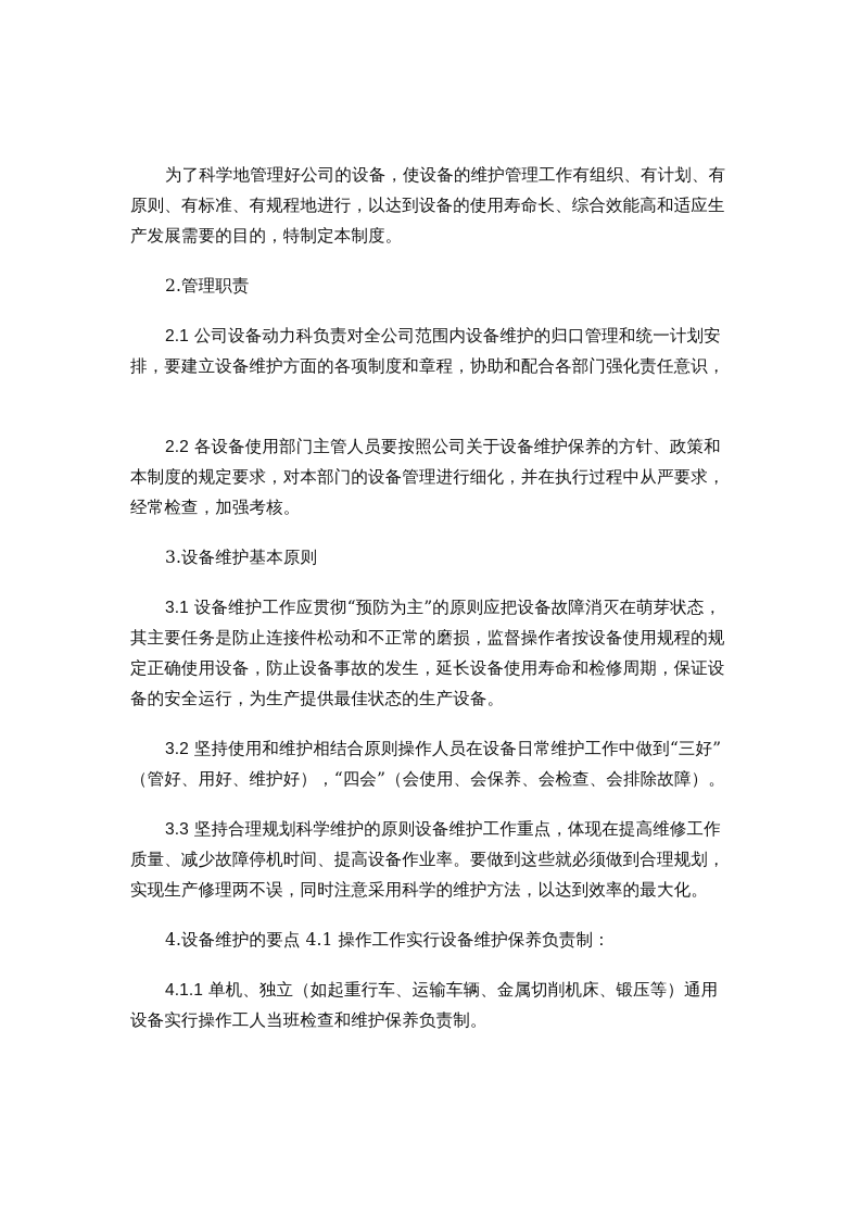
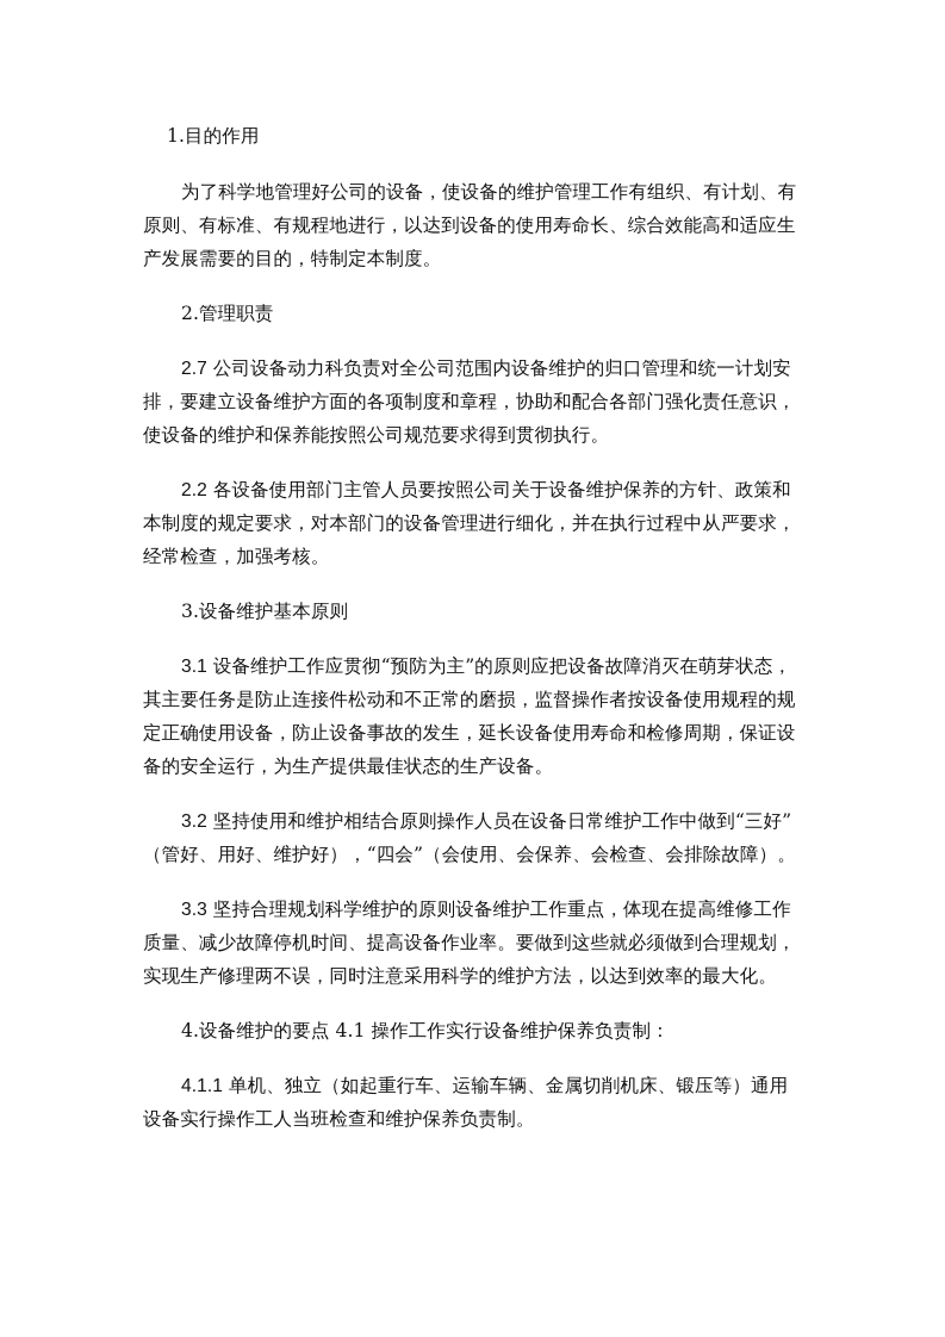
+ 1.目的作用
  为了科学地管理好公司的设备，使设备的维护管理工作有组织、有计划、有
  原则、有标准、有规程地进行，以达到设备的使用寿命长、综合效能高和适应生
  产发展需要的目的，特制定本制度。
  2.管理职责
- 2.1 公司设备动力科负责对全公司范围内设备维护的归口管理和统一计划安
+ 2.7 公司设备动力科负责对全公司范围内设备维护的归口管理和统一计划安
  排，要建立设备维护方面的各项制度和章程，协助和配合各部门强化责任意识，
+ 使设备的维护和保养能按照公司规范要求得到贯彻执行。
  2.2 各设备使用部门主管人员要按照公司关于设备维护保养的方针、政策和
  本制度的规定要求，对本部门的设备管理进行细化，并在执行过程中从严要求，
  经常检查，加强考核。
  3.设备维护基本原则
  3.1 设备维护工作应贯彻“预防为主”的原则应把设备故障消灭在萌芽状态，
  其主要任务是防止连接件松动和不正常的磨损，监督操作者按设备使用规程的规
  定正确使用设备，防止设备事故的发生，延长设备使用寿命和检修周期，保证设
  备的安全运行，为生产提供最佳状态的生产设备。
  3.2 坚持使用和维护相结合原则操作人员在设备日常维护工作中做到“三好”
  （管好、用好、维护好），“四会”（会使用、会保养、会检查、会排除故障）。
  3.3 坚持合理规划科学维护的原则设备维护工作重点，体现在提高维修工作
  质量、减少故障停机时间、提高设备作业率。要做到这些就必须做到合理规划，
  实现生产修理两不误，同时注意采用科学的维护方法，以达到效率的最大化。
  4.设备维护的要点 4.1 操作工作实行设备维护保养负责制：
  4.1.1 单机、独立（如起重行车、运输车辆、金属切削机床、锻压等）通用
  设备实行操作工人当班检查和维护保养负责制。
